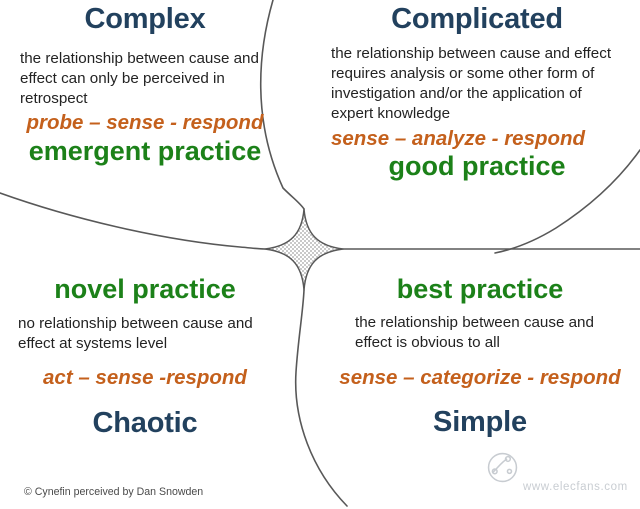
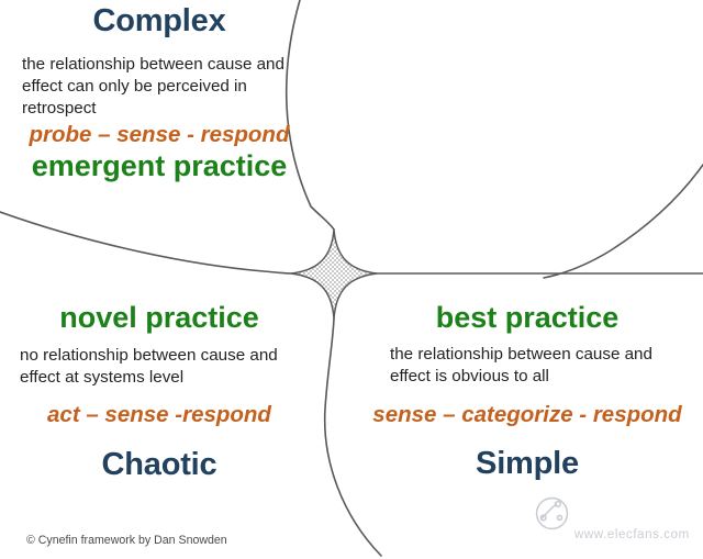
  Complex
  the relationship between cause and effect can only be perceived in retrospect
  probe – sense - respond
  emergent practice
- Complicated
- the relationship between cause and effect requires analysis or some other form of investigation and/or the application of expert knowledge
- sense – analyze - respond
- good practice
  novel practice
  no relationship between cause and effect at systems level
  act – sense -respond
  Chaotic
  best practice
  the relationship between cause and effect is obvious to all
  sense – categorize - respond
  Simple
- © Cynefin perceived by Dan Snowden
+ © Cynefin framework by Dan Snowden
  www.elecfans.com
